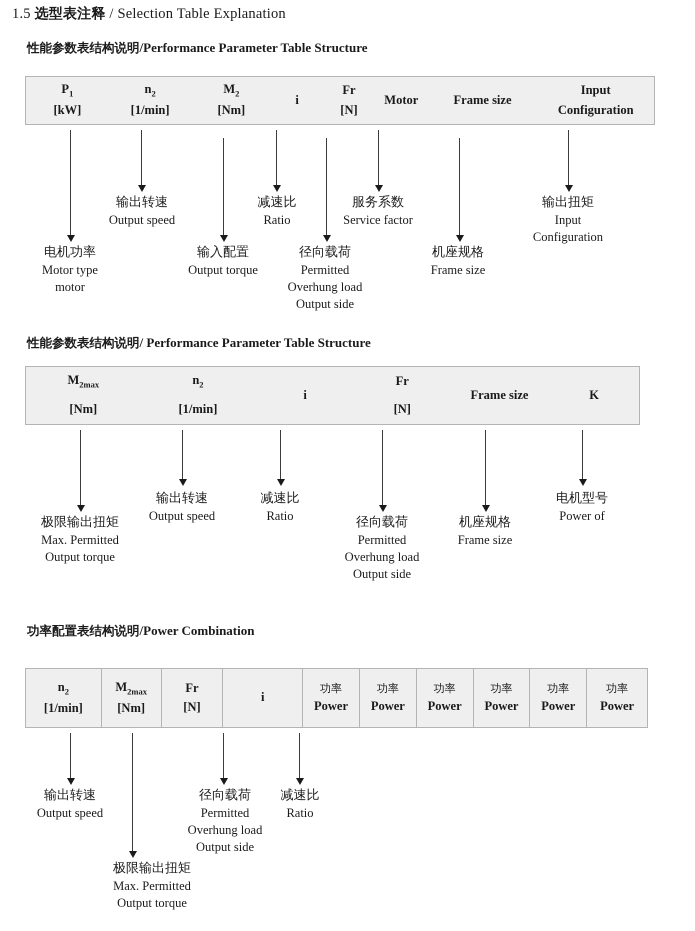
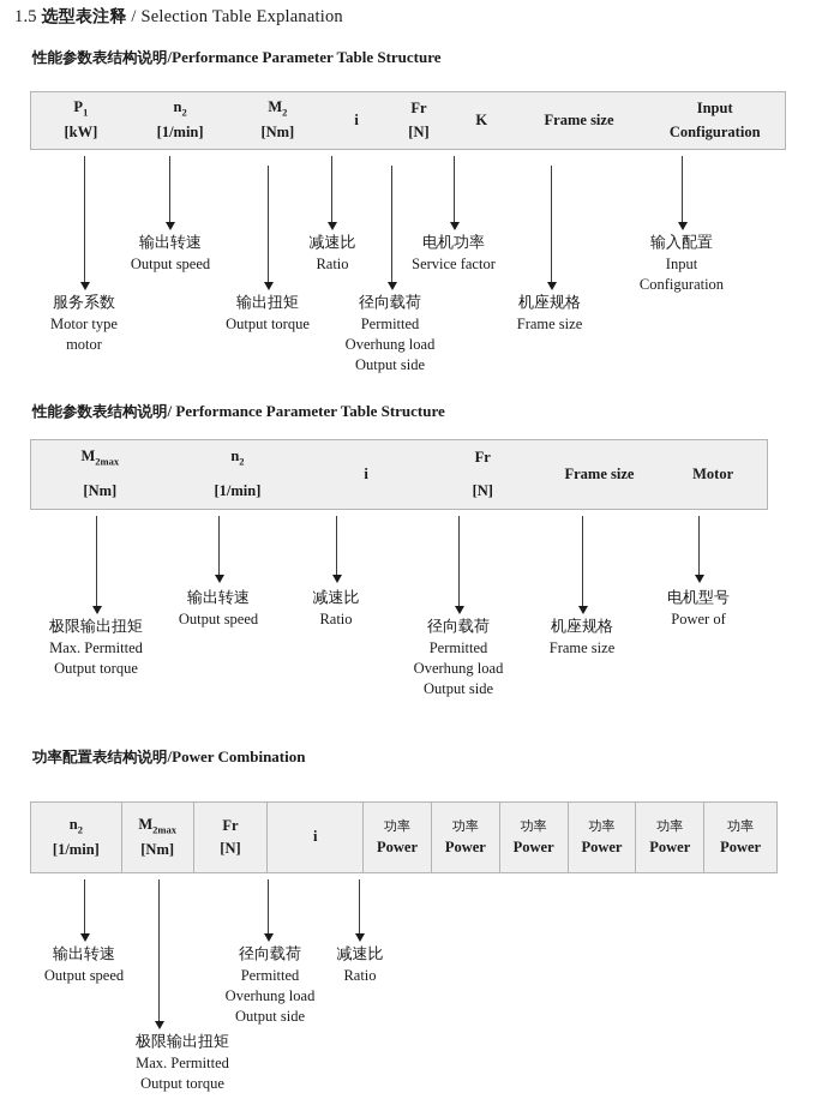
  1.5 选型表注释 / Selection Table Explanation
  性能参数表结构说明/Performance Parameter Table Structure
  P1
  [kW]
  n2
  [1/min]
  M2
  [Nm]
  i
  Fr
  [N]
- Motor
+ K
  Frame size
  Input
  Configuration
- 电机功率
+ 服务系数
  Motor type
  motor
  输出转速
  Output speed
- 输入配置
+ 输出扭矩
  Output torque
  减速比
  Ratio
  径向载荷
  Permitted
  Overhung load
  Output side
- 服务系数
+ 电机功率
  Service factor
  机座规格
  Frame size
- 输出扭矩
+ 输入配置
  Input
  Configuration
  性能参数表结构说明/ Performance Parameter Table Structure
  M2max
  [Nm]
  n2
  [1/min]
  i
  Fr
  [N]
  Frame size
- K
+ Motor
  极限输出扭矩
  Max. Permitted
  Output torque
  输出转速
  Output speed
  减速比
  Ratio
  径向载荷
  Permitted
  Overhung load
  Output side
  机座规格
  Frame size
  电机型号
  Power of
  功率配置表结构说明/Power Combination
  n2
  [1/min]
  M2max
  [Nm]
  Fr
  [N]
  i
  功率
  Power
  功率
  Power
  功率
  Power
  功率
  Power
  功率
  Power
  功率
  Power
  输出转速
  Output speed
  极限输出扭矩
  Max. Permitted
  Output torque
  径向载荷
  Permitted
  Overhung load
  Output side
  减速比
  Ratio
